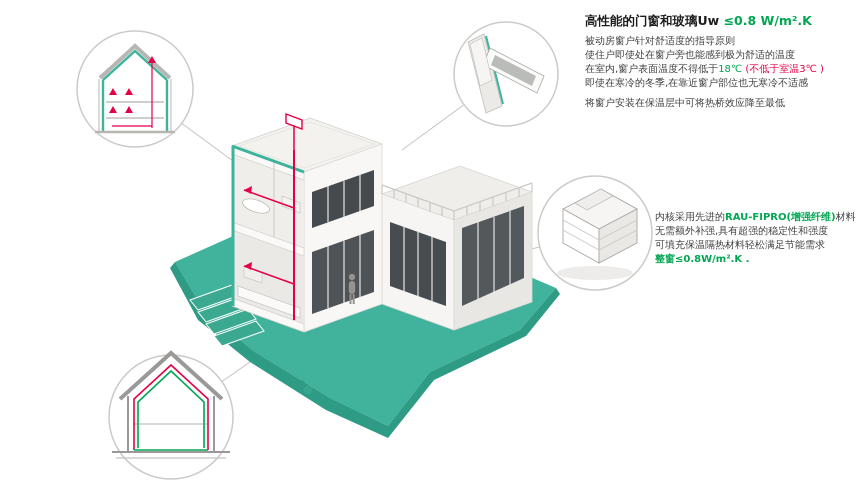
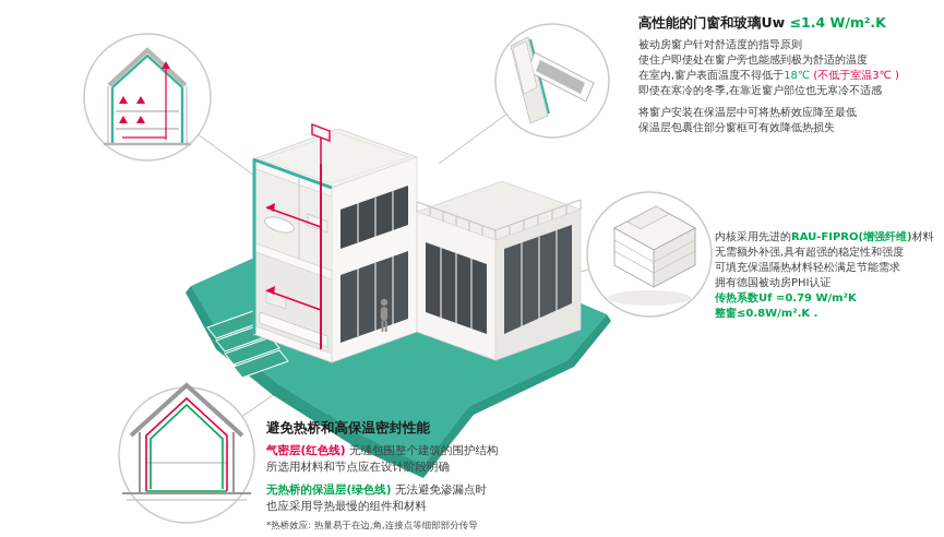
- 高性能的门窗和玻璃Uw ≤0.8 W/m².K
+ 高性能的门窗和玻璃Uw ≤1.4 W/m².K
  被动房窗户针对舒适度的指导原则
  使住户即使处在窗户旁也能感到极为舒适的温度
  在室内,窗户表面温度不得低于18℃ (不低于室温3℃ )
  即使在寒冷的冬季,在靠近窗户部位也无寒冷不适感
  将窗户安装在保温层中可将热桥效应降至最低
+ 保温层包裹住部分窗框可有效降低热损失
  内核采用先进的RAU-FIPRO(增强纤维)材料
  无需额外补强,具有超强的稳定性和强度
  可填充保温隔热材料轻松满足节能需求
+ 拥有德国被动房PHI认证
+ 传热系数Uf =0.79 W/m²K
  整窗≤0.8W/m².K .
+ 避免热桥和高保温密封性能
+ 气密层(红色线) 无缝包围整个建筑的围护结构
+ 所选用材料和节点应在设计阶段明确
+ 无热桥的保温层(绿色线) 无法避免渗漏点时
+ 也应采用导热最慢的组件和材料
+ *热桥效应: 热量易于在边,角,连接点等细部部分传导
